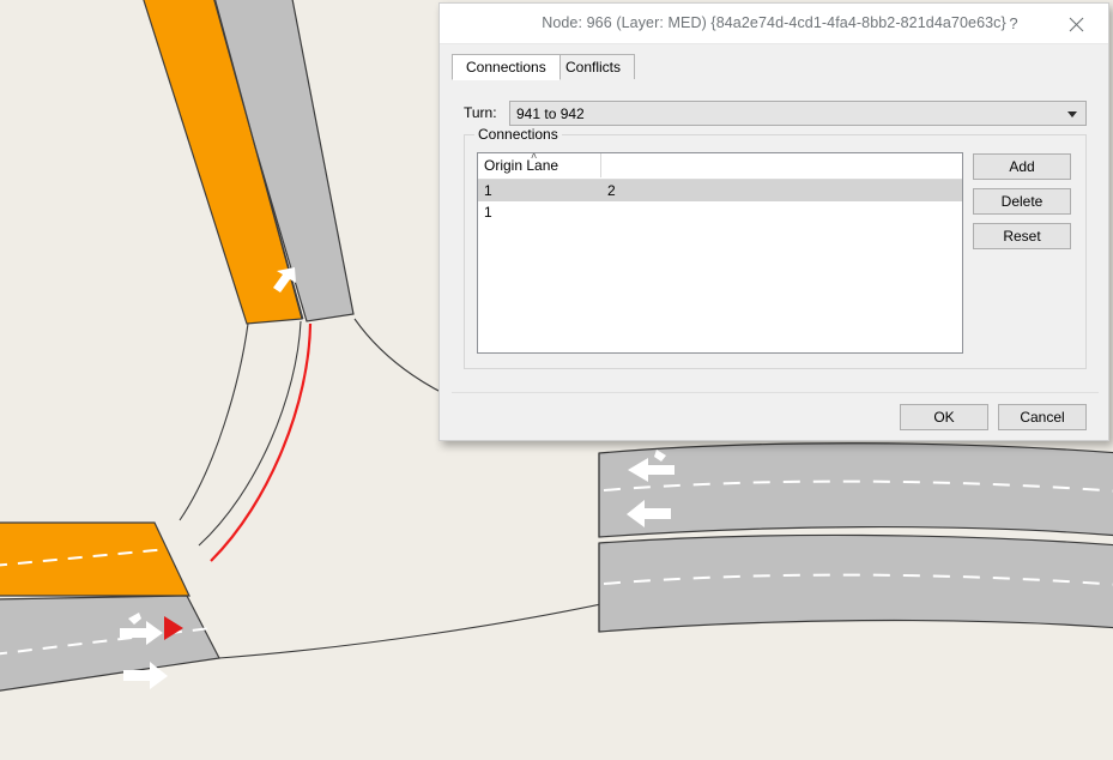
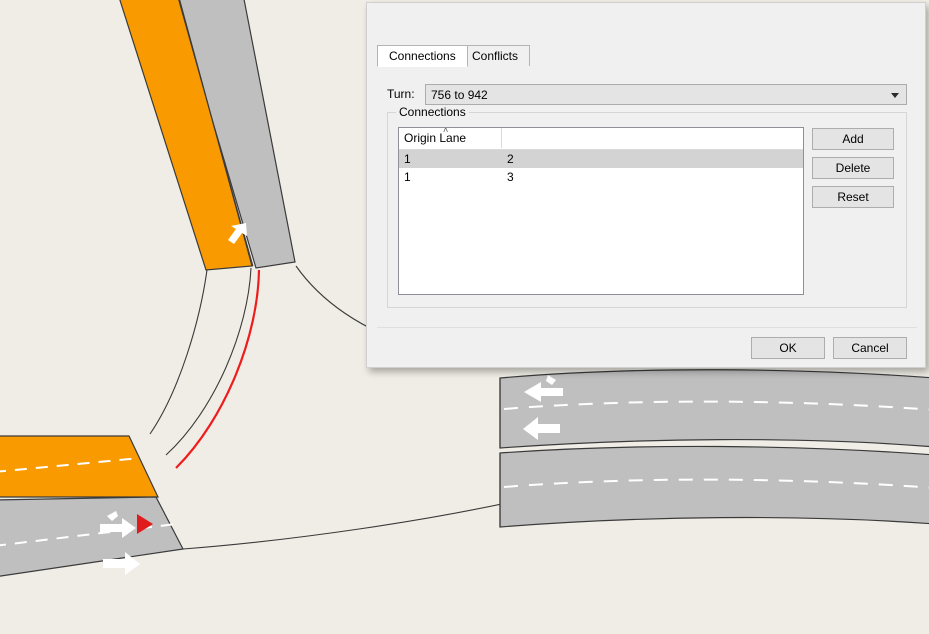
- Node: 966 (Layer: MED) {84a2e74d-4cd1-4fa4-8bb2-821d4a70e63c}
- ?
  Connections
  Conflicts
  Turn:
- 941 to 942
+ 756 to 942
  Connections
  Origin Lane
  ˄
  1
  2
  1
+ 3
  Add
  Delete
  Reset
  OK
  Cancel
